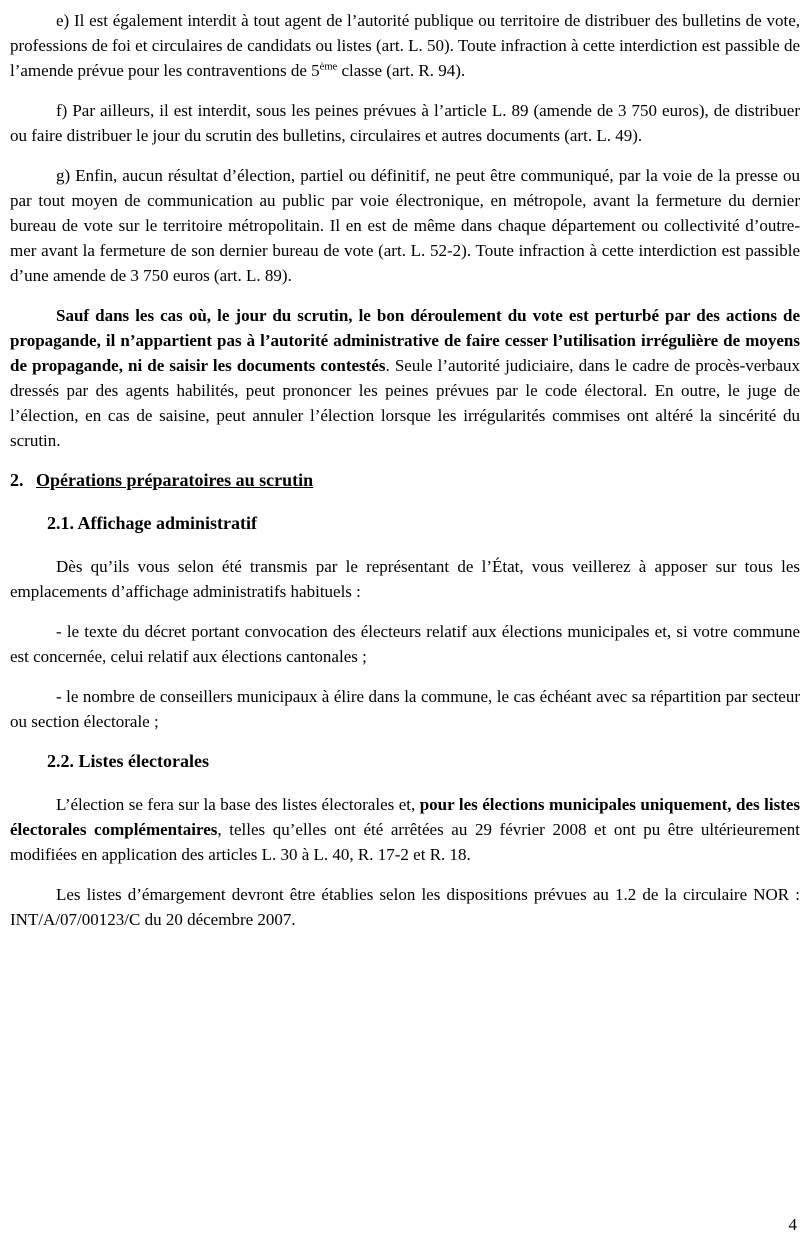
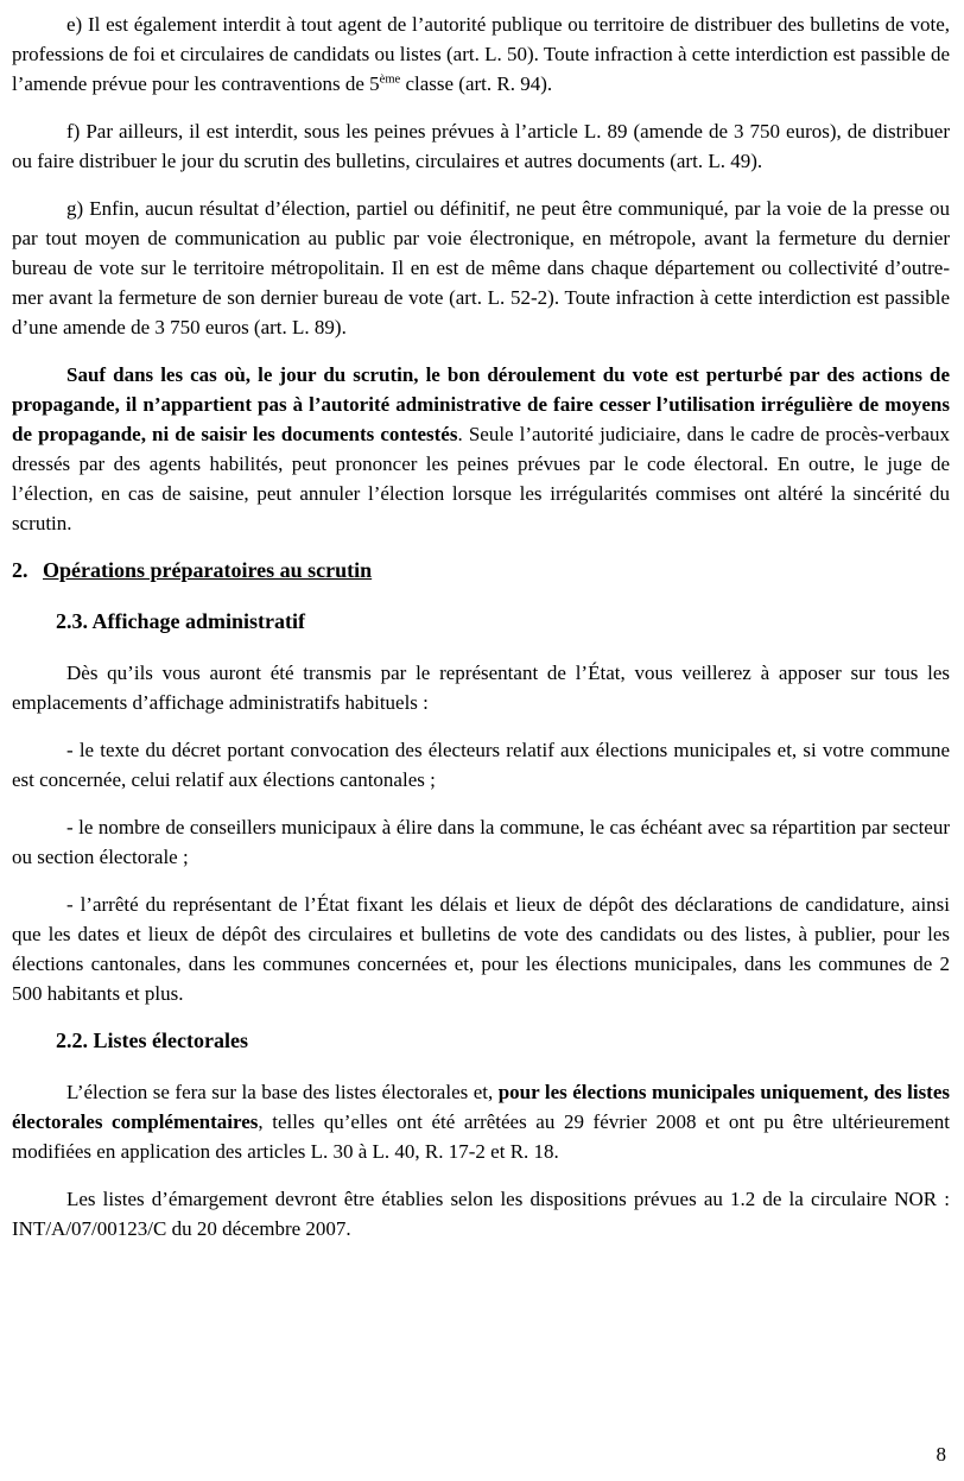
  e) Il est également interdit à tout agent de l’autorité publique ou territoire de distribuer des bulletins de vote, professions de foi et circulaires de candidats ou listes (art. L. 50). Toute infraction à cette interdiction est passible de l’amende prévue pour les contraventions de 5ème classe (art. R. 94).
  f) Par ailleurs, il est interdit, sous les peines prévues à l’article L. 89 (amende de 3 750 euros), de distribuer ou faire distribuer le jour du scrutin des bulletins, circulaires et autres documents (art. L. 49).
  g) Enfin, aucun résultat d’élection, partiel ou définitif, ne peut être communiqué, par la voie de la presse ou par tout moyen de communication au public par voie électronique, en métropole, avant la fermeture du dernier bureau de vote sur le territoire métropolitain. Il en est de même dans chaque département ou collectivité d’outre-mer avant la fermeture de son dernier bureau de vote (art. L. 52-2). Toute infraction à cette interdiction est passible d’une amende de 3 750 euros (art. L. 89).
  Sauf dans les cas où, le jour du scrutin, le bon déroulement du vote est perturbé par des actions de propagande, il n’appartient pas à l’autorité administrative de faire cesser l’utilisation irrégulière de moyens de propagande, ni de saisir les documents contestés. Seule l’autorité judiciaire, dans le cadre de procès-verbaux dressés par des agents habilités, peut prononcer les peines prévues par le code électoral. En outre, le juge de l’élection, en cas de saisine, peut annuler l’élection lorsque les irrégularités commises ont altéré la sincérité du scrutin.
  2. Opérations préparatoires au scrutin
- 2.1. Affichage administratif
+ 2.3. Affichage administratif
- Dès qu’ils vous selon été transmis par le représentant de l’État, vous veillerez à apposer sur tous les emplacements d’affichage administratifs habituels :
+ Dès qu’ils vous auront été transmis par le représentant de l’État, vous veillerez à apposer sur tous les emplacements d’affichage administratifs habituels :
  - le texte du décret portant convocation des électeurs relatif aux élections municipales et, si votre commune est concernée, celui relatif aux élections cantonales ;
  - le nombre de conseillers municipaux à élire dans la commune, le cas échéant avec sa répartition par secteur ou section électorale ;
+ - l’arrêté du représentant de l’État fixant les délais et lieux de dépôt des déclarations de candidature, ainsi que les dates et lieux de dépôt des circulaires et bulletins de vote des candidats ou des listes, à publier, pour les élections cantonales, dans les communes concernées et, pour les élections municipales, dans les communes de 2 500 habitants et plus.
  2.2. Listes électorales
  L’élection se fera sur la base des listes électorales et, pour les élections municipales uniquement, des listes électorales complémentaires, telles qu’elles ont été arrêtées au 29 février 2008 et ont pu être ultérieurement modifiées en application des articles L. 30 à L. 40, R. 17-2 et R. 18.
  Les listes d’émargement devront être établies selon les dispositions prévues au 1.2 de la circulaire NOR : INT/A/07/00123/C du 20 décembre 2007.
- 4
+ 8
